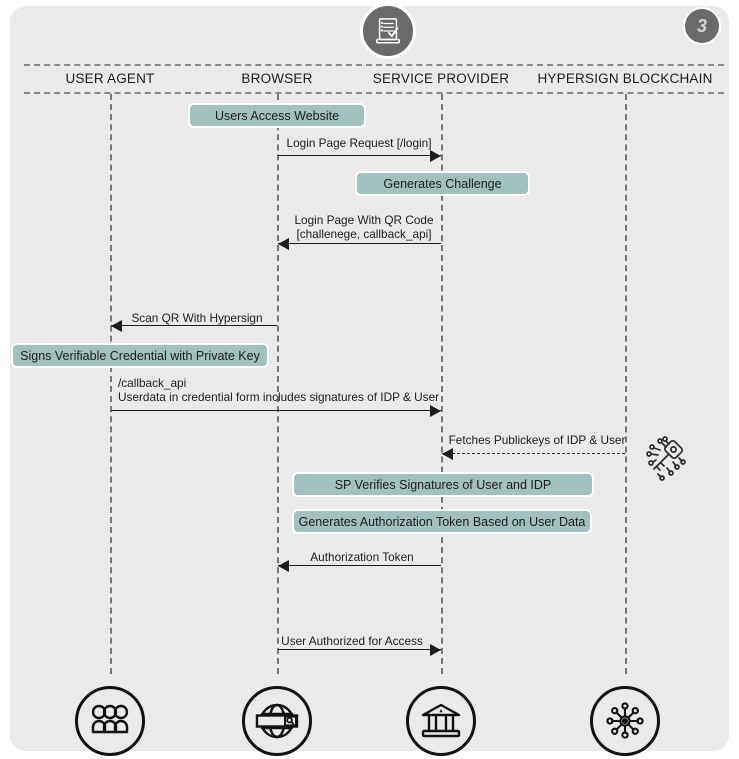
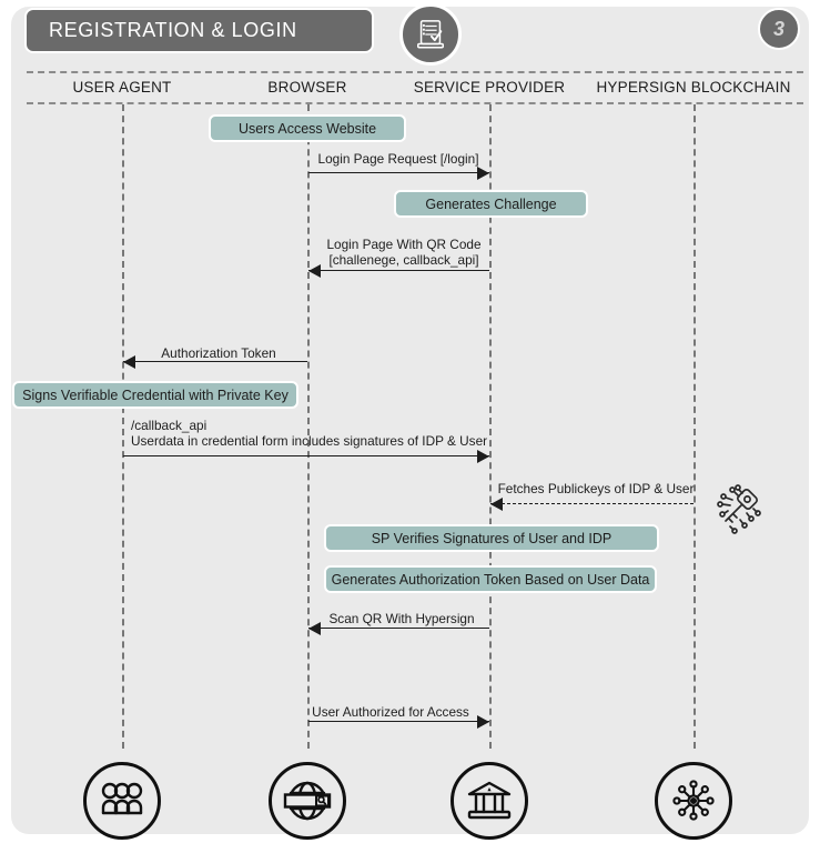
+ REGISTRATION & LOGIN
  3
  USER AGENT
  BROWSER
  SERVICE PROVIDER
  HYPERSIGN BLOCKCHAIN
  Users Access Website
  Generates Challenge
  Signs Verifiable Credential with Private Key
  SP Verifies Signatures of User and IDP
  Generates Authorization Token Based on User Data
  Login Page Request [/login]
  Login Page With QR Code
  [challenege, callback_api]
- Scan QR With Hypersign
+ Authorization Token
  /callback_api
  Userdata in credential form includes signatures of IDP & User
  Fetches Publickeys of IDP & User
- Authorization Token
+ Scan QR With Hypersign
  User Authorized for Access
